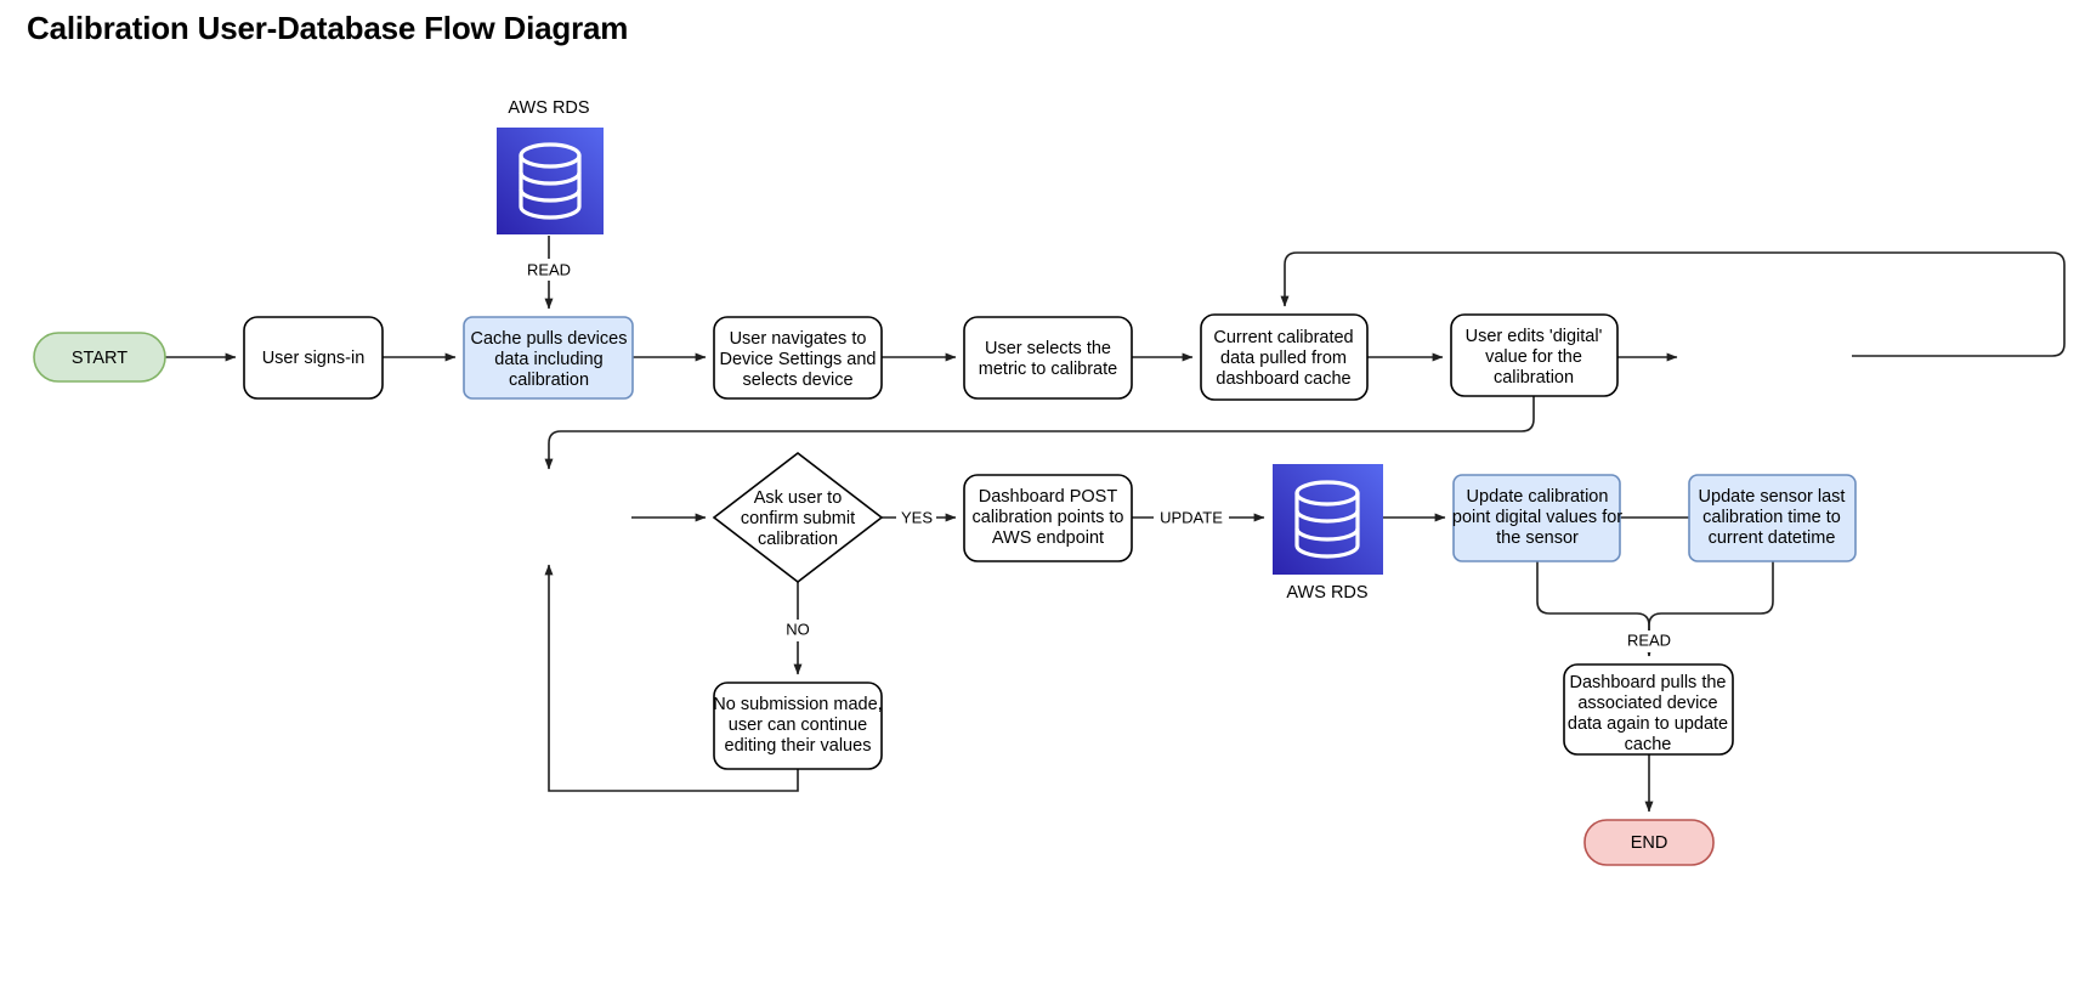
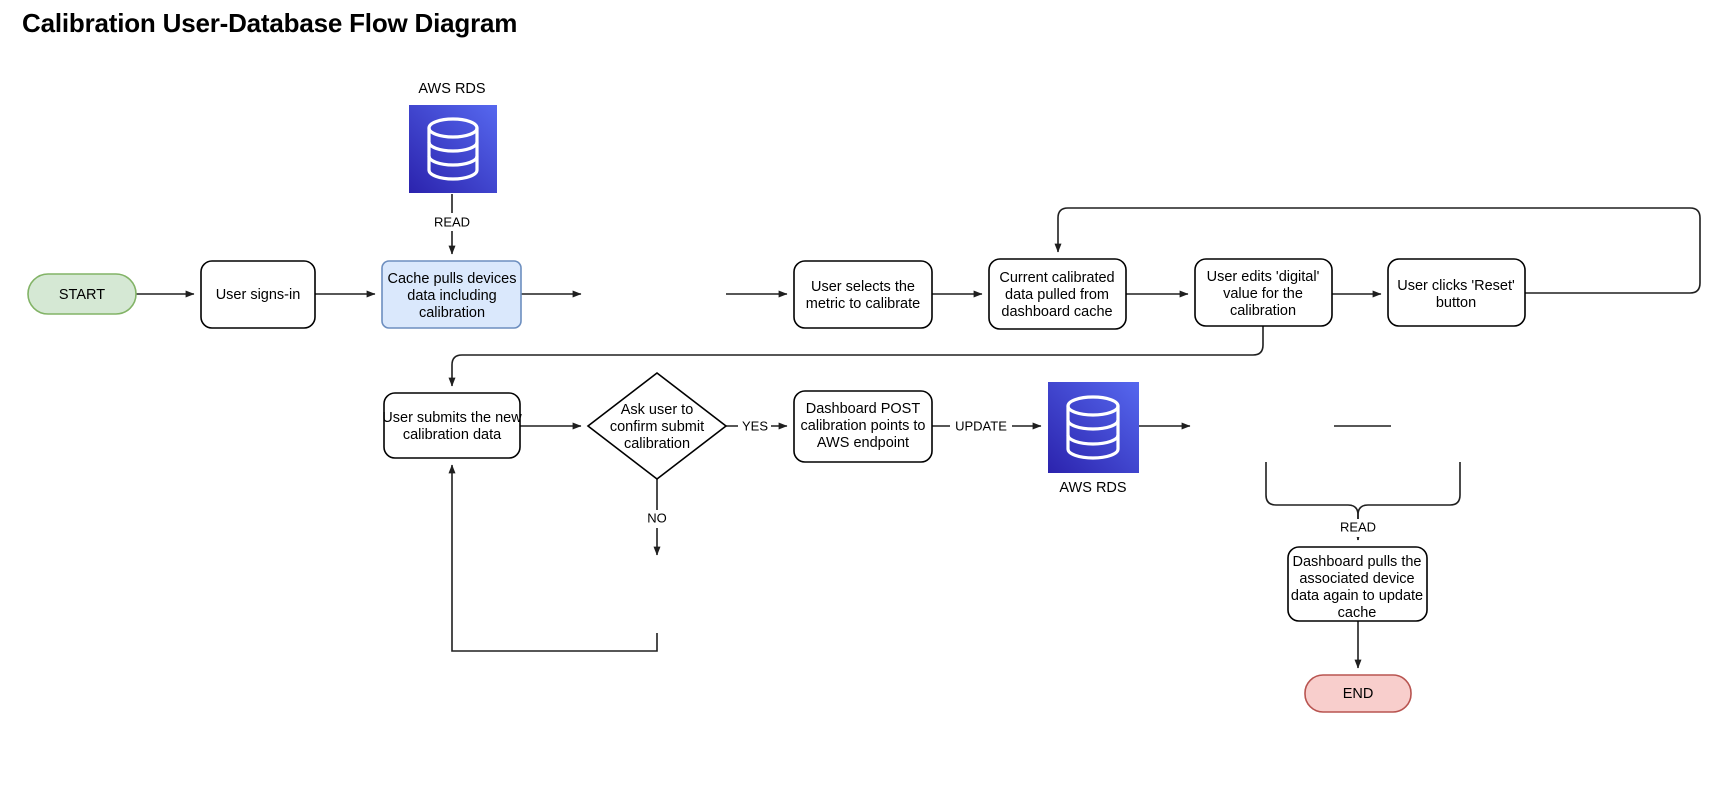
  Calibration User-Database Flow Diagram
  READ
  YES
  NO
  UPDATE
  READ
  AWS RDS
  AWS RDS
  START
  User signs-in
  Cache pulls devices
  data including
  calibration
- User navigates to
- Device Settings and
- selects device
  User selects the
  metric to calibrate
  Current calibrated
  data pulled from
  dashboard cache
  User edits 'digital'
  value for the
  calibration
+ User clicks 'Reset'
+ button
+ User submits the new
+ calibration data
  Ask user to
  confirm submit
  calibration
  Dashboard POST
  calibration points to
  AWS endpoint
- Update calibration
- point digital values for
- the sensor
- Update sensor last
- calibration time to
- current datetime
- No submission made,
- user can continue
- editing their values
  Dashboard pulls the
  associated device
  data again to update
  cache
  END
